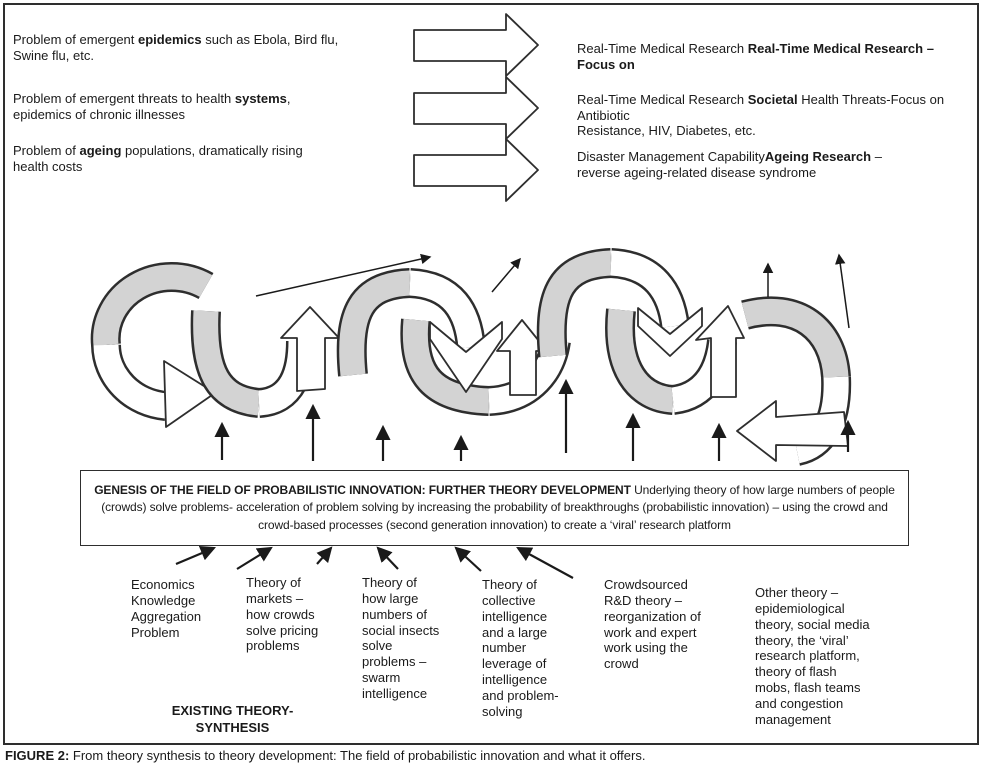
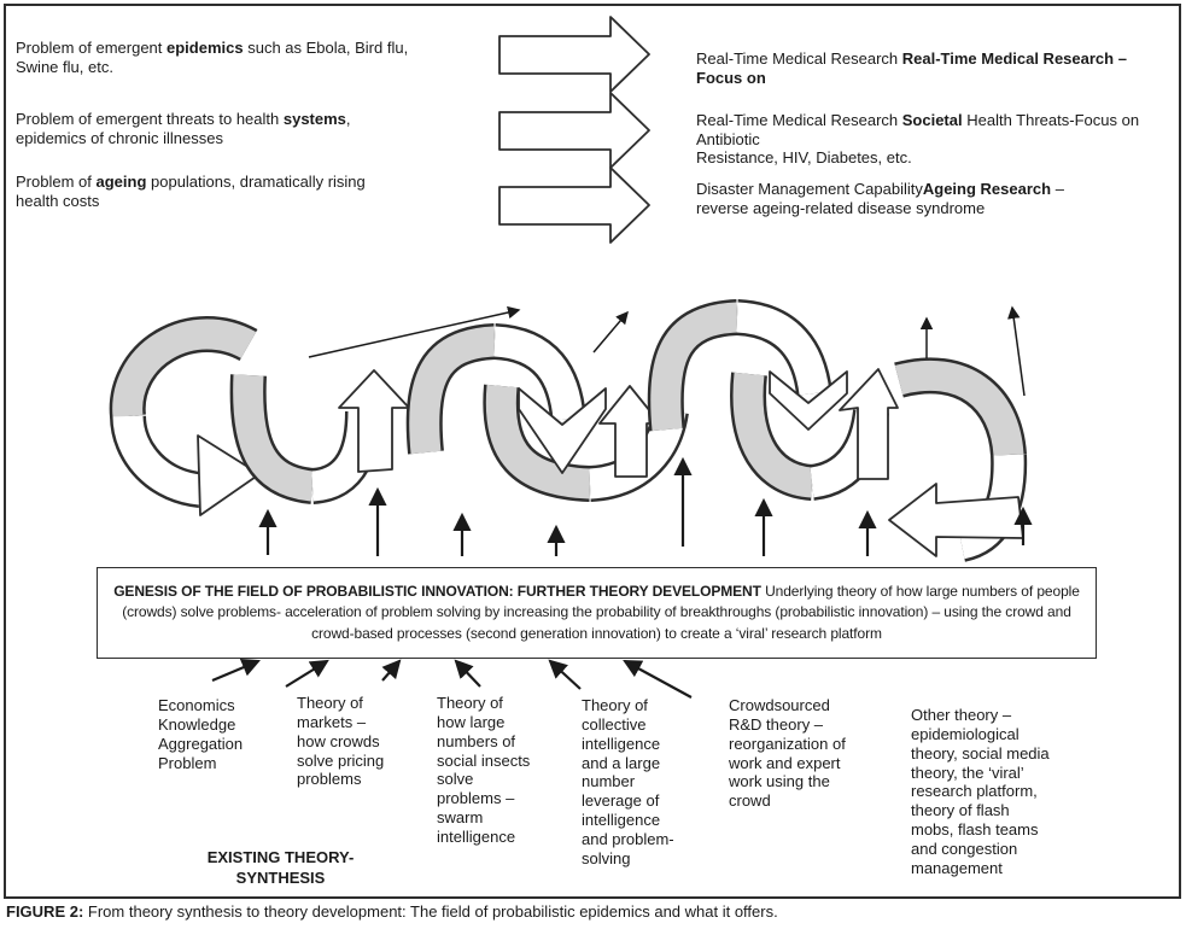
  Problem of emergent epidemics such as Ebola, Bird flu,
  Swine flu, etc.
  Problem of emergent threats to health systems,
  epidemics of chronic illnesses
  Problem of ageing populations, dramatically rising
  health costs
  Real-Time Medical Research Real-Time Medical Research – Focus on
  Real-Time Medical Research Societal Health Threats-Focus on Antibiotic
  Resistance, HIV, Diabetes, etc.
  Disaster Management CapabilityAgeing Research –
  reverse ageing-related disease syndrome
  GENESIS OF THE FIELD OF PROBABILISTIC INNOVATION: FURTHER THEORY DEVELOPMENT Underlying theory of how large numbers of people (crowds) solve problems- acceleration of problem solving by increasing the probability of breakthroughs (probabilistic innovation) – using the crowd and crowd-based processes (second generation innovation) to create a ‘viral’ research platform
  Economics
  Knowledge
  Aggregation
  Problem
  Theory of
  markets –
  how crowds
  solve pricing
  problems
  Theory of
  how large
  numbers of
  social insects
  solve
  problems –
  swarm
  intelligence
  Theory of
  collective
  intelligence
  and a large
  number
  leverage of
  intelligence
  and problem-
  solving
  Crowdsourced
  R&D theory –
  reorganization of
  work and expert
  work using the
  crowd
  Other theory –
  epidemiological
  theory, social media
  theory, the ‘viral’
  research platform,
  theory of flash
  mobs, flash teams
  and congestion
  management
  EXISTING THEORY-SYNTHESIS
- FIGURE 2: From theory synthesis to theory development: The field of probabilistic innovation and what it offers.
+ FIGURE 2: From theory synthesis to theory development: The field of probabilistic epidemics and what it offers.
